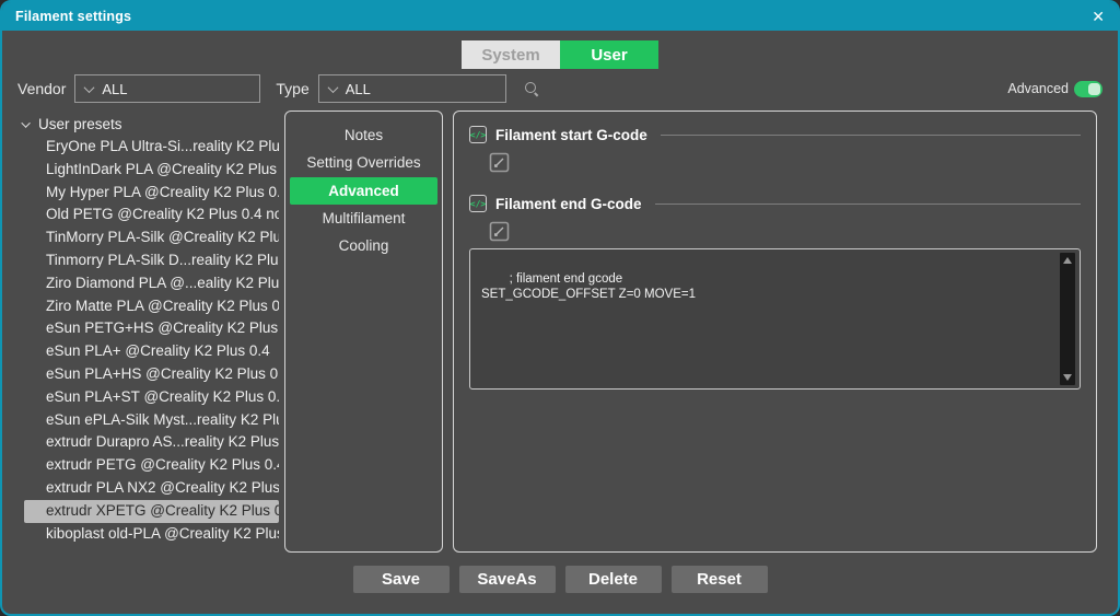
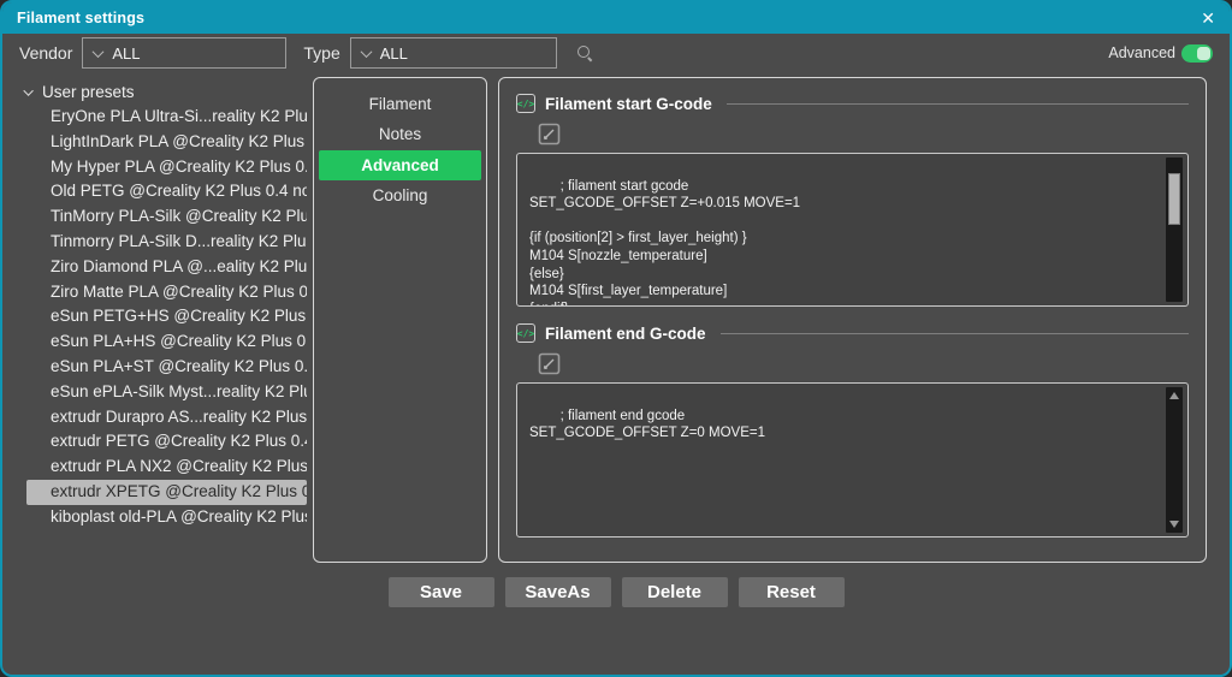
  Filament settings
  ✕
- System
- User
  Vendor
  ALL
  Type
  ALL
  Advanced
  User presets
  EryOne PLA Ultra-Si...reality K2 Plu
  LightInDark PLA @Creality K2 Plus
  My Hyper PLA @Creality K2 Plus 0.
  Old PETG @Creality K2 Plus 0.4 no
  TinMorry PLA-Silk @Creality K2 Plu
  Tinmorry PLA-Silk D...reality K2 Plu
  Ziro Diamond PLA @...eality K2 Plu
  Ziro Matte PLA @Creality K2 Plus 0
  eSun PETG+HS @Creality K2 Plus
- eSun PLA+ @Creality K2 Plus 0.4
  eSun PLA+HS @Creality K2 Plus 0
  eSun PLA+ST @Creality K2 Plus 0.
  eSun ePLA-Silk Myst...reality K2 Pl
  extrudr Durapro AS...reality K2 Plus
  extrudr PETG @Creality K2 Plus 0.
  extrudr PLA NX2 @Creality K2 Plus
  extrudr XPETG @Creality K2 Plus 0
  kiboplast old-PLA @Creality K2 Plu
+ Filament
  Notes
- Setting Overrides
  Advanced
- Multifilament
  Cooling
  </>
  Filament start G-code
+ ; filament start gcode
+ SET_GCODE_OFFSET Z=+0.015 MOVE=1
+ {if (position[2] > first_layer_height) }
+ M104 S[nozzle_temperature]
+ {else}
+ M104 S[first_layer_temperature]
  </>
  Filament end G-code
  ; filament end gcode
  SET_GCODE_OFFSET Z=0 MOVE=1
  Save
  SaveAs
  Delete
  Reset
